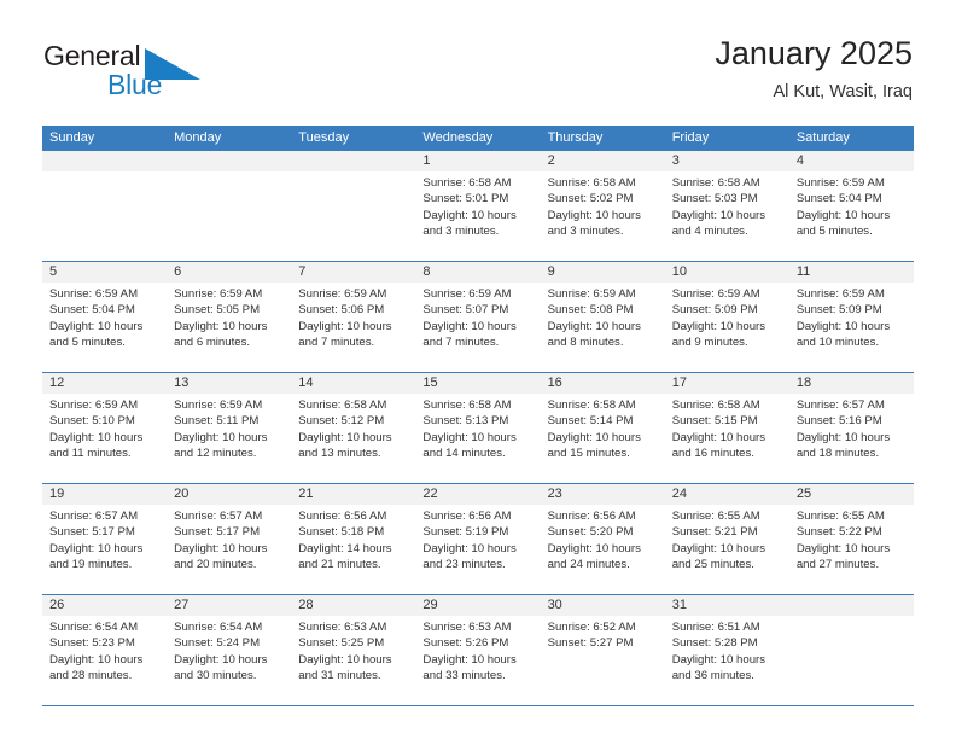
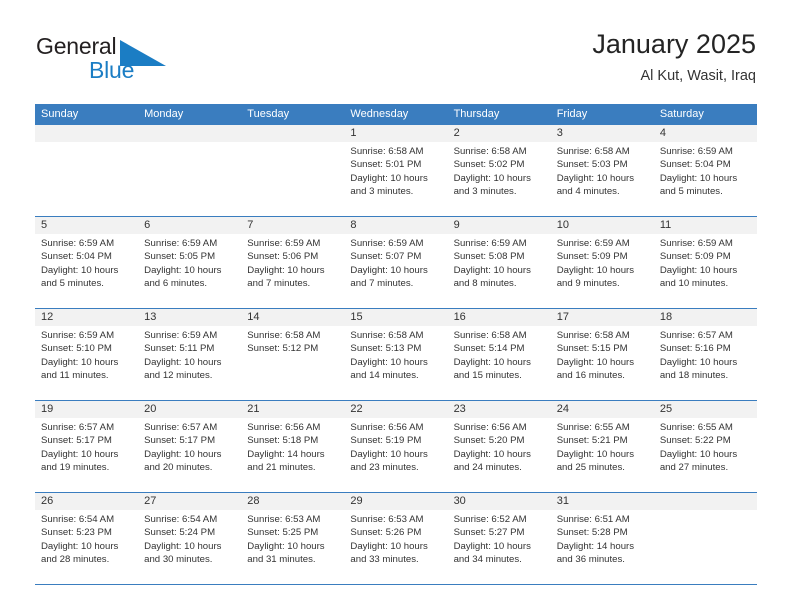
  General
  Blue
  January 2025
  Al Kut, Wasit, Iraq
  Sunday
  Monday
  Tuesday
  Wednesday
  Thursday
  Friday
  Saturday
  1
  2
  3
  4
  Sunrise: 6:58 AM
  Sunset: 5:01 PM
  Daylight: 10 hours and 3 minutes.
  Sunrise: 6:58 AM
  Sunset: 5:02 PM
  Daylight: 10 hours and 3 minutes.
  Sunrise: 6:58 AM
  Sunset: 5:03 PM
  Daylight: 10 hours and 4 minutes.
  Sunrise: 6:59 AM
  Sunset: 5:04 PM
  Daylight: 10 hours and 5 minutes.
  5
  6
  7
  8
  9
  10
  11
  Sunrise: 6:59 AM
  Sunset: 5:04 PM
  Daylight: 10 hours and 5 minutes.
  Sunrise: 6:59 AM
  Sunset: 5:05 PM
  Daylight: 10 hours and 6 minutes.
  Sunrise: 6:59 AM
  Sunset: 5:06 PM
  Daylight: 10 hours and 7 minutes.
  Sunrise: 6:59 AM
  Sunset: 5:07 PM
  Daylight: 10 hours and 7 minutes.
  Sunrise: 6:59 AM
  Sunset: 5:08 PM
  Daylight: 10 hours and 8 minutes.
  Sunrise: 6:59 AM
  Sunset: 5:09 PM
  Daylight: 10 hours and 9 minutes.
  Sunrise: 6:59 AM
  Sunset: 5:09 PM
  Daylight: 10 hours and 10 minutes.
  12
  13
  14
  15
  16
  17
  18
  Sunrise: 6:59 AM
  Sunset: 5:10 PM
  Daylight: 10 hours and 11 minutes.
  Sunrise: 6:59 AM
  Sunset: 5:11 PM
  Daylight: 10 hours and 12 minutes.
  Sunrise: 6:58 AM
  Sunset: 5:12 PM
- Daylight: 10 hours and 13 minutes.
  Sunrise: 6:58 AM
  Sunset: 5:13 PM
  Daylight: 10 hours and 14 minutes.
  Sunrise: 6:58 AM
  Sunset: 5:14 PM
  Daylight: 10 hours and 15 minutes.
  Sunrise: 6:58 AM
  Sunset: 5:15 PM
  Daylight: 10 hours and 16 minutes.
  Sunrise: 6:57 AM
  Sunset: 5:16 PM
  Daylight: 10 hours and 18 minutes.
  19
  20
  21
  22
  23
  24
  25
  Sunrise: 6:57 AM
  Sunset: 5:17 PM
  Daylight: 10 hours and 19 minutes.
  Sunrise: 6:57 AM
  Sunset: 5:17 PM
  Daylight: 10 hours and 20 minutes.
  Sunrise: 6:56 AM
  Sunset: 5:18 PM
  Daylight: 14 hours and 21 minutes.
  Sunrise: 6:56 AM
  Sunset: 5:19 PM
  Daylight: 10 hours and 23 minutes.
  Sunrise: 6:56 AM
  Sunset: 5:20 PM
  Daylight: 10 hours and 24 minutes.
  Sunrise: 6:55 AM
  Sunset: 5:21 PM
  Daylight: 10 hours and 25 minutes.
  Sunrise: 6:55 AM
  Sunset: 5:22 PM
  Daylight: 10 hours and 27 minutes.
  26
  27
  28
  29
  30
  31
  Sunrise: 6:54 AM
  Sunset: 5:23 PM
  Daylight: 10 hours and 28 minutes.
  Sunrise: 6:54 AM
  Sunset: 5:24 PM
  Daylight: 10 hours and 30 minutes.
  Sunrise: 6:53 AM
  Sunset: 5:25 PM
  Daylight: 10 hours and 31 minutes.
  Sunrise: 6:53 AM
  Sunset: 5:26 PM
  Daylight: 10 hours and 33 minutes.
  Sunrise: 6:52 AM
  Sunset: 5:27 PM
+ Daylight: 10 hours and 34 minutes.
  Sunrise: 6:51 AM
  Sunset: 5:28 PM
- Daylight: 10 hours and 36 minutes.
+ Daylight: 14 hours and 36 minutes.
